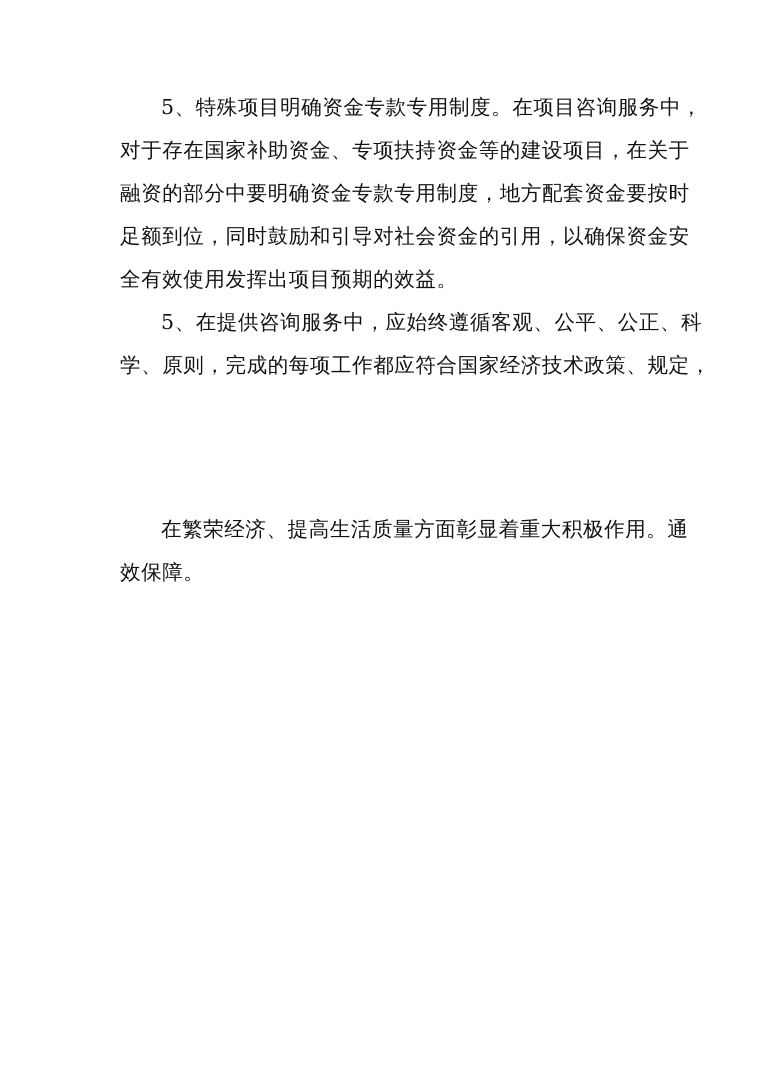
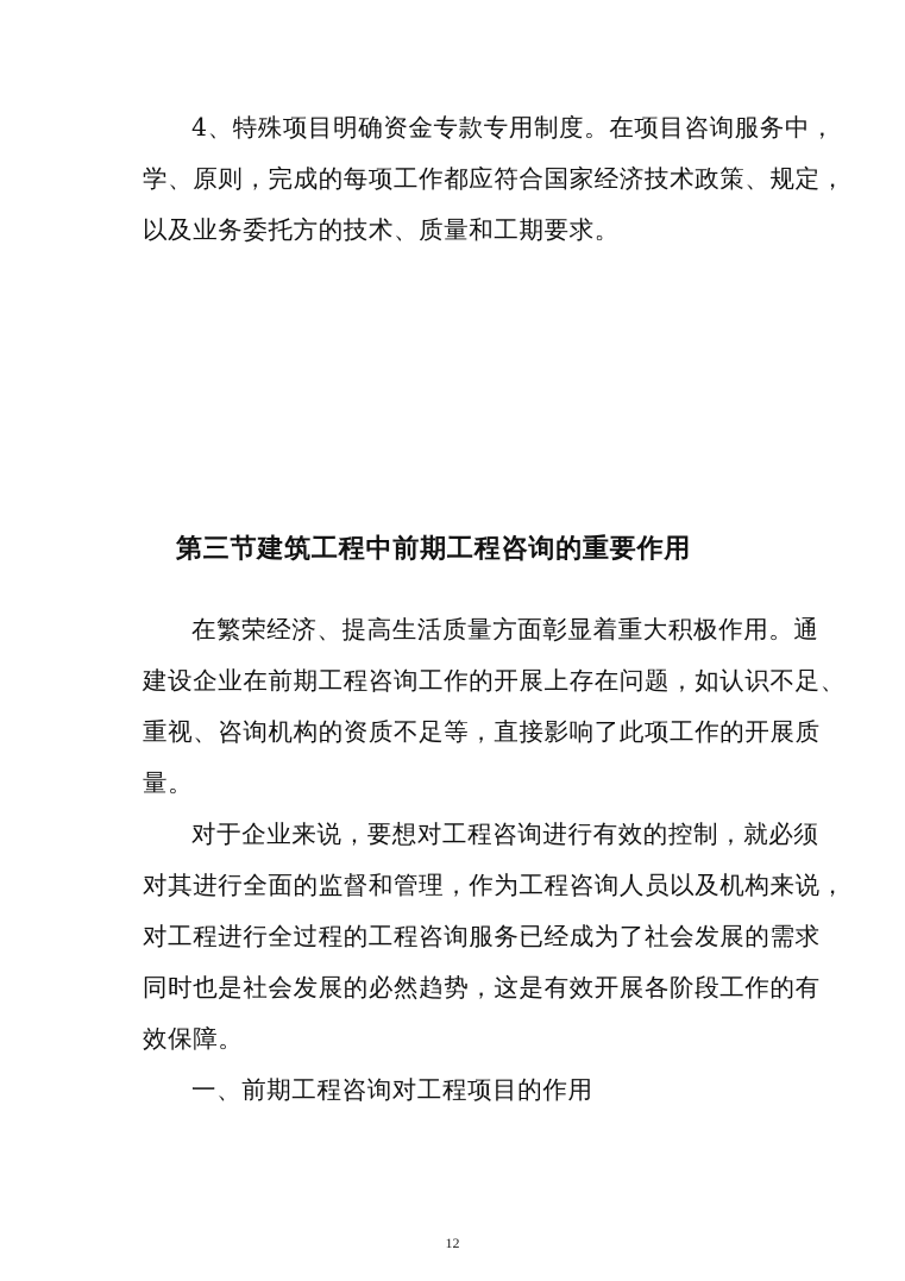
- 5、特殊项目明确资金专款专用制度。在项目咨询服务中，
+ 4、特殊项目明确资金专款专用制度。在项目咨询服务中，
- 对于存在国家补助资金、专项扶持资金等的建设项目，在关于
- 融资的部分中要明确资金专款专用制度，地方配套资金要按时
- 足额到位，同时鼓励和引导对社会资金的引用，以确保资金安
- 全有效使用发挥出项目预期的效益。
- 5、在提供咨询服务中，应始终遵循客观、公平、公正、科
  学、原则，完成的每项工作都应符合国家经济技术政策、规定，
+ 以及业务委托方的技术、质量和工期要求。
+ 第三节建筑工程中前期工程咨询的重要作用
  在繁荣经济、提高生活质量方面彰显着重大积极作用。通
+ 建设企业在前期工程咨询工作的开展上存在问题，如认识不足、
+ 重视、咨询机构的资质不足等，直接影响了此项工作的开展质
+ 量。
+ 对于企业来说，要想对工程咨询进行有效的控制，就必须
+ 对其进行全面的监督和管理，作为工程咨询人员以及机构来说，
+ 对工程进行全过程的工程咨询服务已经成为了社会发展的需求
+ 同时也是社会发展的必然趋势，这是有效开展各阶段工作的有
  效保障。
+ 一、前期工程咨询对工程项目的作用
+ 12
